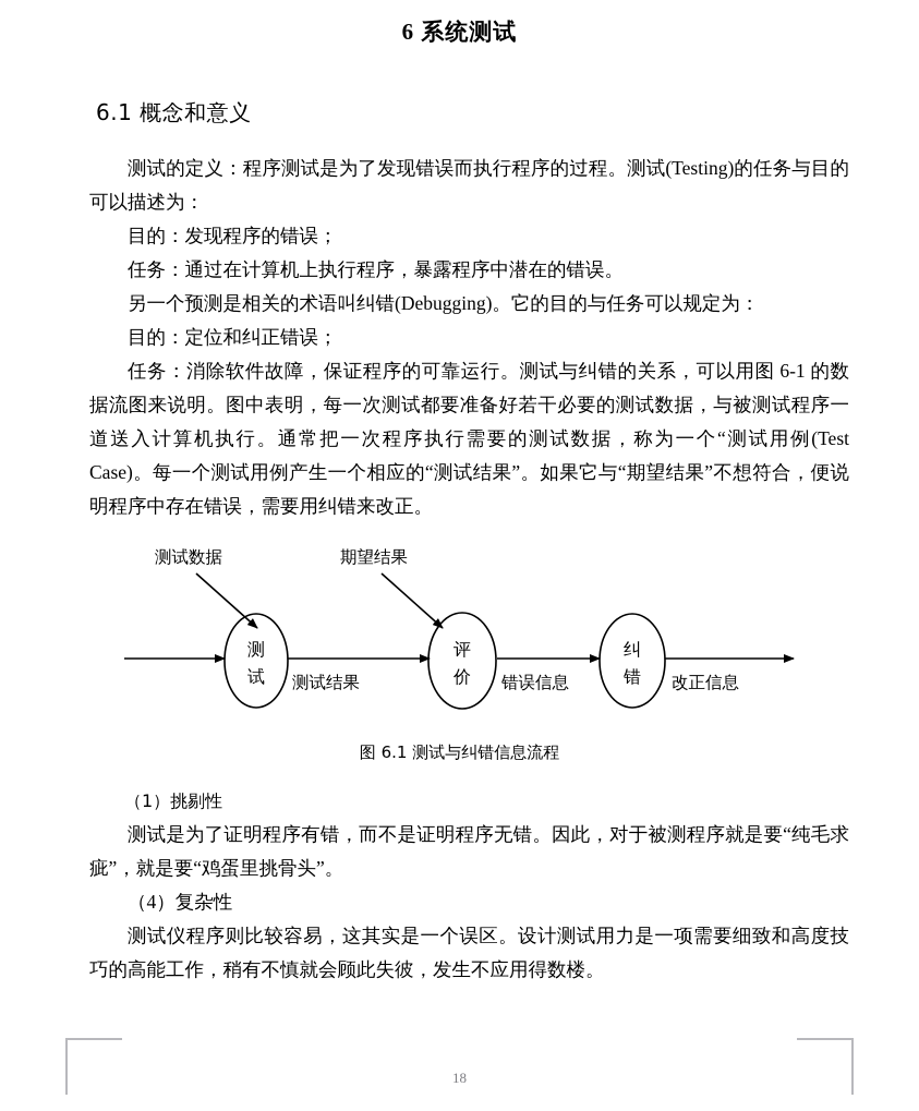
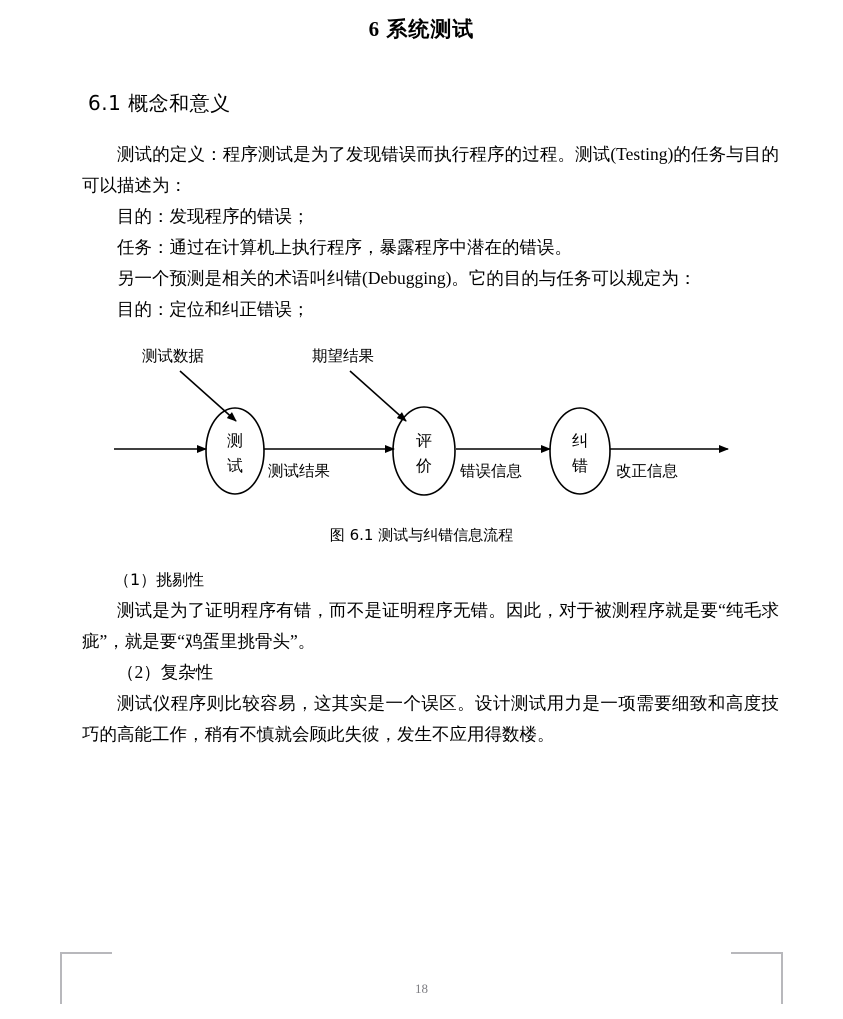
  6 系统测试
  6.1 概念和意义
  测试的定义：程序测试是为了发现错误而执行程序的过程。测试(Testing)的任务与目的可以描述为：
  目的：发现程序的错误；
  任务：通过在计算机上执行程序，暴露程序中潜在的错误。
  另一个预测是相关的术语叫纠错(Debugging)。它的目的与任务可以规定为：
  目的：定位和纠正错误；
- 任务：消除软件故障，保证程序的可靠运行。测试与纠错的关系，可以用图 6-1 的数据流图来说明。图中表明，每一次测试都要准备好若干必要的测试数据，与被测试程序一道送入计算机执行。通常把一次程序执行需要的测试数据，称为一个“测试用例(Test Case)。每一个测试用例产生一个相应的“测试结果”。如果它与“期望结果”不想符合，便说明程序中存在错误，需要用纠错来改正。
  测试数据
  期望结果
  测
  试
  测试结果
  评
  价
  错误信息
  纠
  错
  改正信息
  图 6.1 测试与纠错信息流程
  （1）挑剔性
  测试是为了证明程序有错，而不是证明程序无错。因此，对于被测程序就是要“纯毛求疵”，就是要“鸡蛋里挑骨头”。
- （4）复杂性
+ （2）复杂性
  测试仪程序则比较容易，这其实是一个误区。设计测试用力是一项需要细致和高度技巧的高能工作，稍有不慎就会顾此失彼，发生不应用得数楼。
  18
